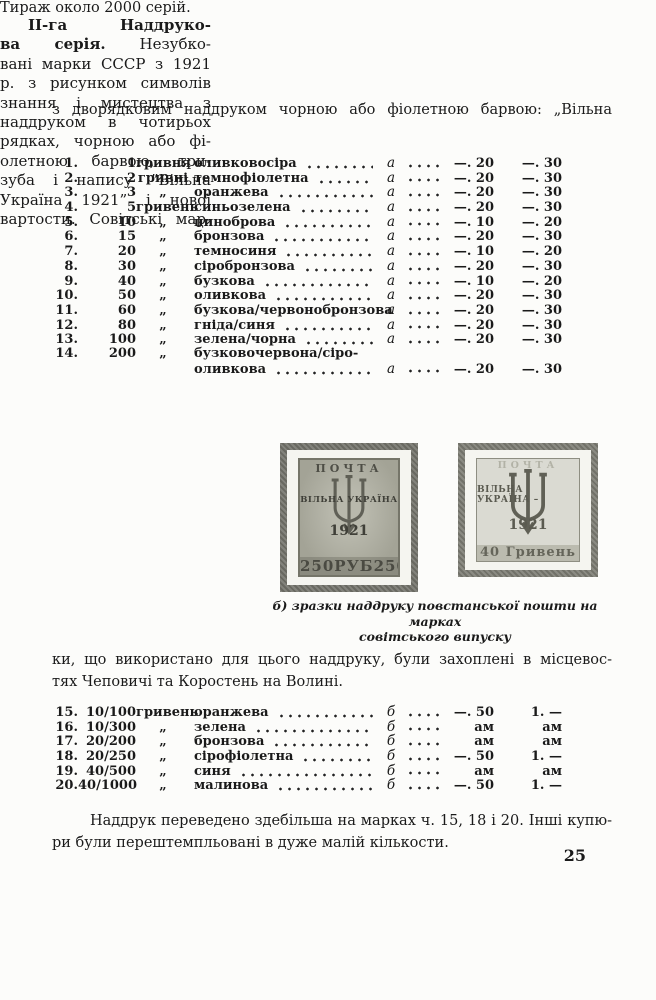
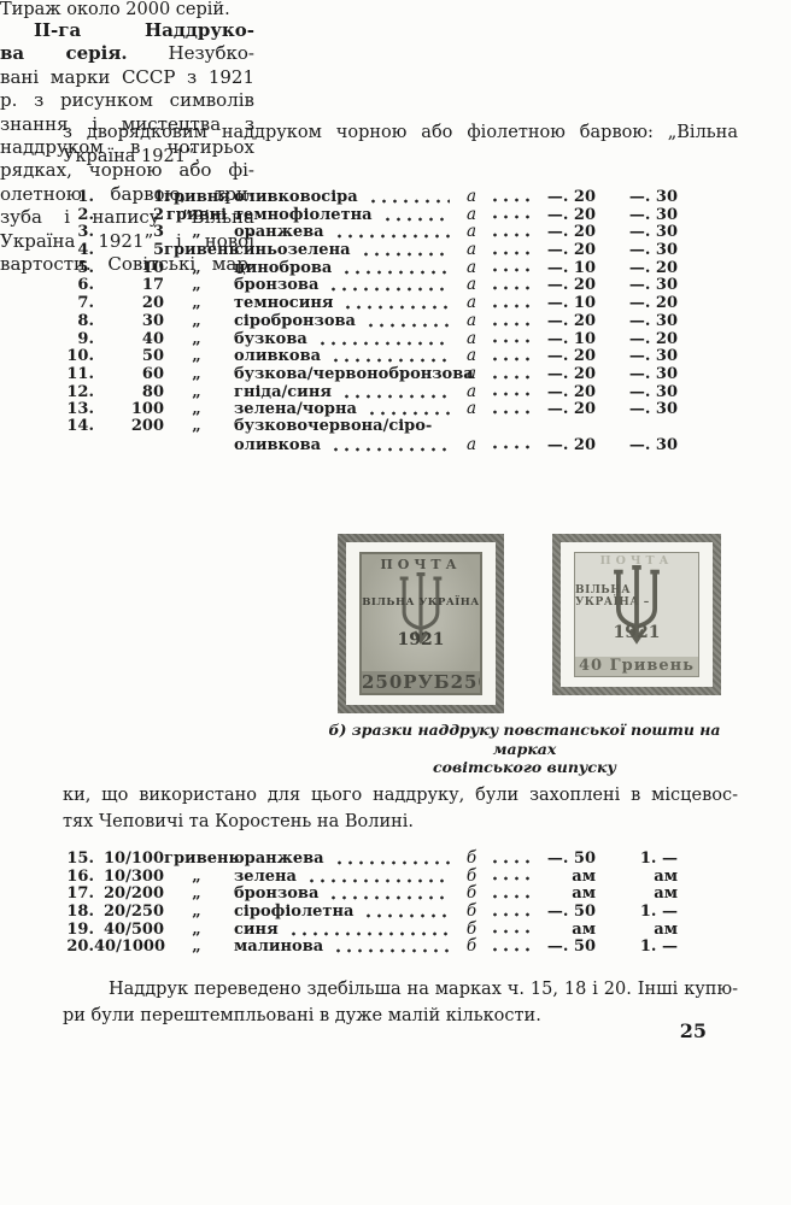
  з дворядковим наддруком чорною або фіолетною барвою: „Вільна
+ Україна 1921”.
  1.
  1
  гривня
  оливковосіра
  а
  —. 20
  —. 30
  2.
  2
  гривні
  темнофіолетна
  а
  —. 20
  —. 30
  3.
  3
  „
  оранжева
  а
  —. 20
  —. 30
  4.
  5
  гривен
  синьозелена
  а
  —. 20
  —. 30
  5.
  10
  „
  циноброва
  а
  —. 10
  —. 20
  6.
- 15
+ 17
  „
  бронзова
  а
  —. 20
  —. 30
  7.
  20
  „
  темносиня
  а
  —. 10
  —. 20
  8.
  30
  „
  сіробронзова
  а
  —. 20
  —. 30
  9.
  40
  „
  бузкова
  а
  —. 10
  —. 20
  10.
  50
  „
  оливкова
  а
  —. 20
  —. 30
  11.
  60
  „
  бузкова/червонобронзова
  а
  —. 20
  —. 30
  12.
  80
  „
  гніда/синя
  а
  —. 20
  —. 30
  13.
  100
  „
  зелена/чорна
  а
  —. 20
  —. 30
  14.
  200
  „
  бузковочервона/сіро-
  оливкова
  а
  —. 20
  —. 30
  Тираж около 2000 серій.
  ІІ-га Наддруко-
  ва серія. Незубко-
  вані марки СССР з 1921
  р. з рисунком символів
  знання і мистецтва з
  наддруком в чотирьох
  рядках, чорною або фі-
  олетною барвою, три-
  зуба і напису ”Вільна
  Україна 1921” і нової
  вартости. Совітські мар-
  ПОЧТА
  ВІЛЬНА УКРАЇНА
  1921
  250РУБ25
  ПОЧТА
  ВІЛЬНА УКРАЇНА –
  1921
  40 Гривень
  б) зразки наддруку повстанської пошти на марках
  совітського випуску
  ки, що використано для цього наддруку, були захоплені в місцевос-
  тях Чеповичі та Коростень на Волині.
  15.
  10/100
  гривен
  оранжева
  б
  —. 50
  1. —
  16.
  10/300
  „
  зелена
  б
  ам
  ам
  17.
  20/200
  „
  бронзова
  б
  ам
  ам
  18.
  20/250
  „
  сірофіолетна
  б
  —. 50
  1. —
  19.
  40/500
  „
  синя
  б
  ам
  ам
  20.
  40/1000
  „
  малинова
  б
  —. 50
  1. —
  Наддрук переведено здебільша на марках ч. 15, 18 і 20. Інші купю-
  ри були перештемпльовані в дуже малій кількости.
  25
